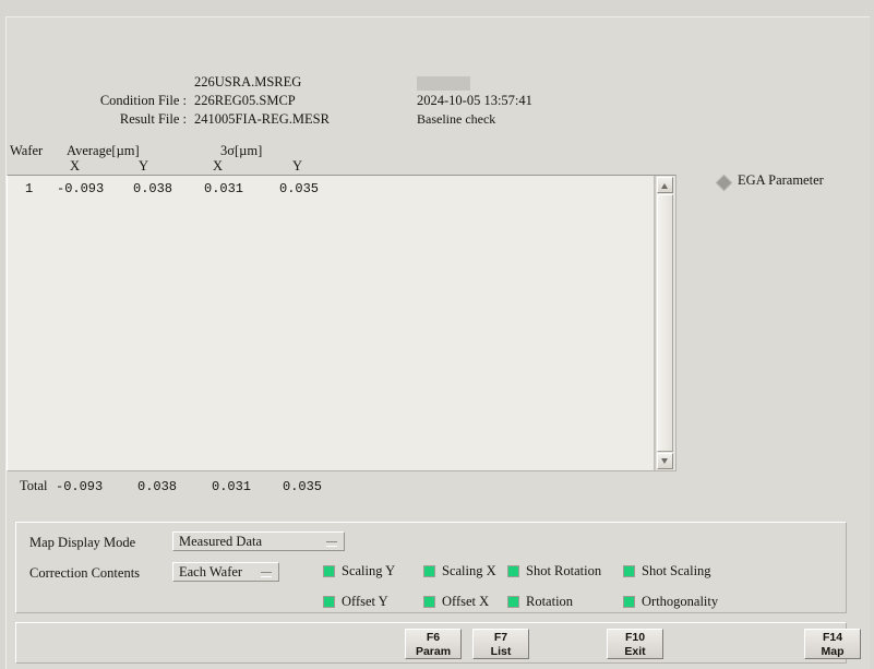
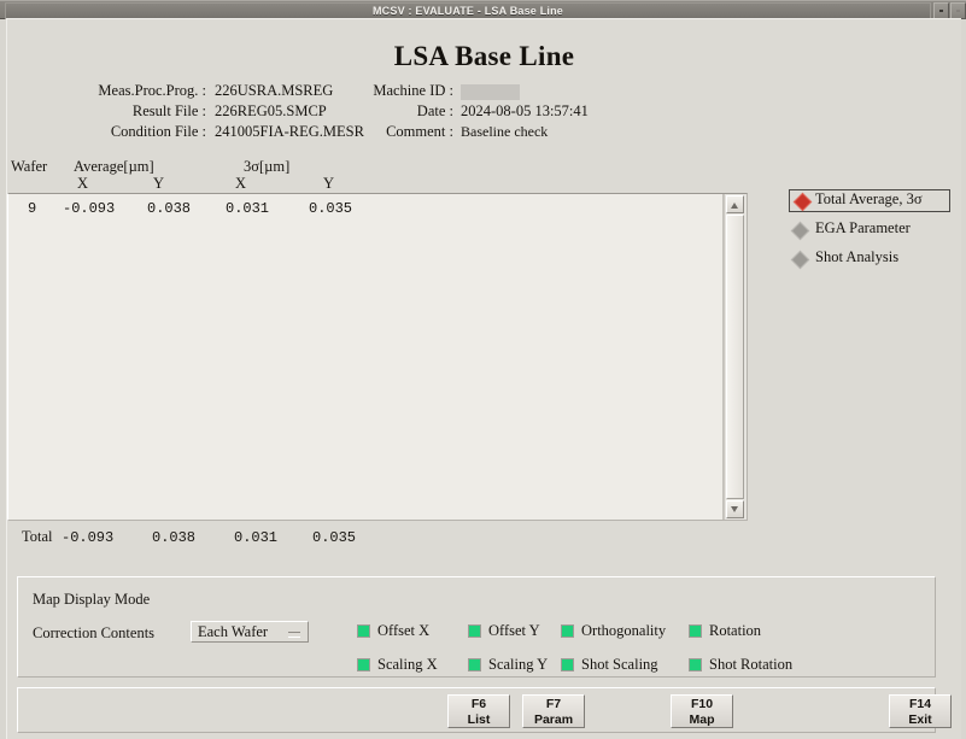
+ MCSV : EVALUATE - LSA Base Line
+ LSA Base Line
+ Meas.Proc.Prog. :
  226USRA.MSREG
- Condition File :
+ Result File :
  226REG05.SMCP
- Result File :
+ Condition File :
  241005FIA-REG.MESR
+ Machine ID :
+ Date :
- 2024-10-05 13:57:41
+ 2024-08-05 13:57:41
+ Comment :
  Baseline check
  Wafer
  Average[µm]
  3σ[µm]
  X
  Y
  X
  Y
- 1
+ 9
  -0.093
  0.038
  0.031
  0.035
  Total
  -0.093
  0.038
  0.031
  0.035
+ Total Average, 3σ
  EGA Parameter
+ Shot Analysis
  Map Display Mode
- Measured Data
  Correction Contents
  Each Wafer
- Scaling Y
+ Offset X
- Scaling X
+ Offset Y
- Shot Rotation
+ Orthogonality
- Shot Scaling
+ Rotation
- Offset Y
+ Scaling X
- Offset X
+ Scaling Y
- Rotation
+ Shot Scaling
- Orthogonality
+ Shot Rotation
  F6
- Param
+ List
  F7
- List
+ Param
  F10
- Exit
+ Map
  F14
- Map
+ Exit
